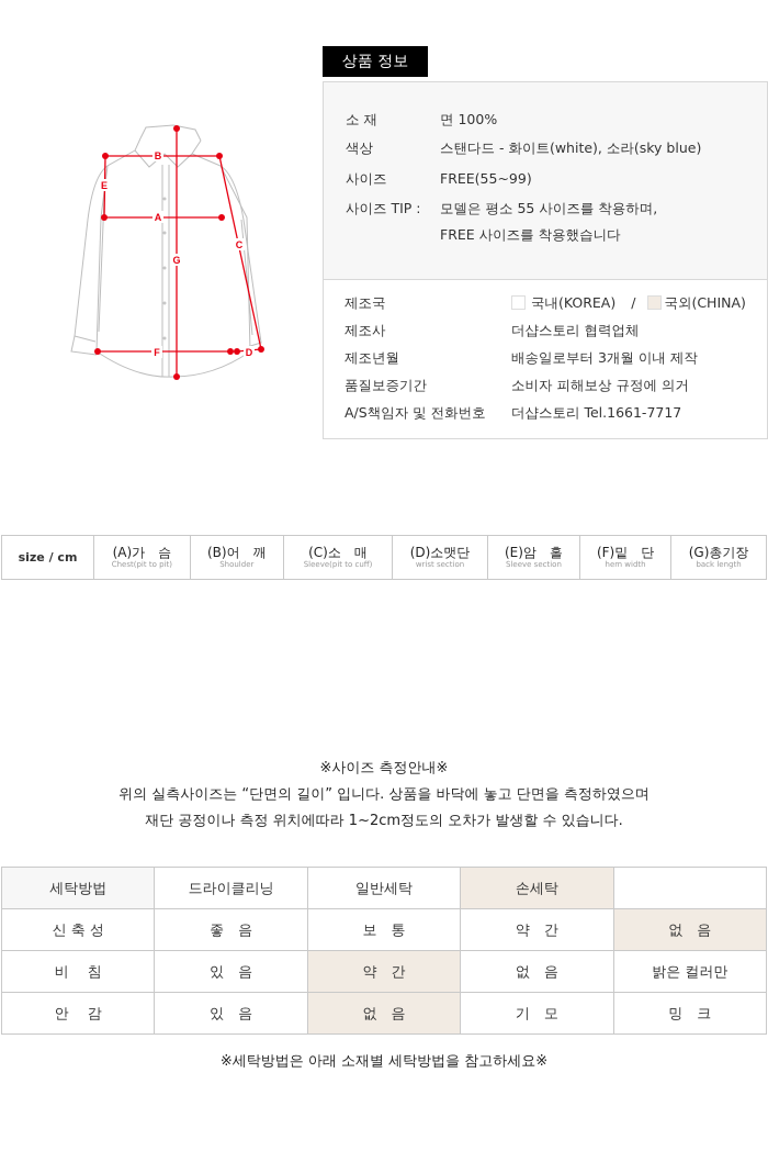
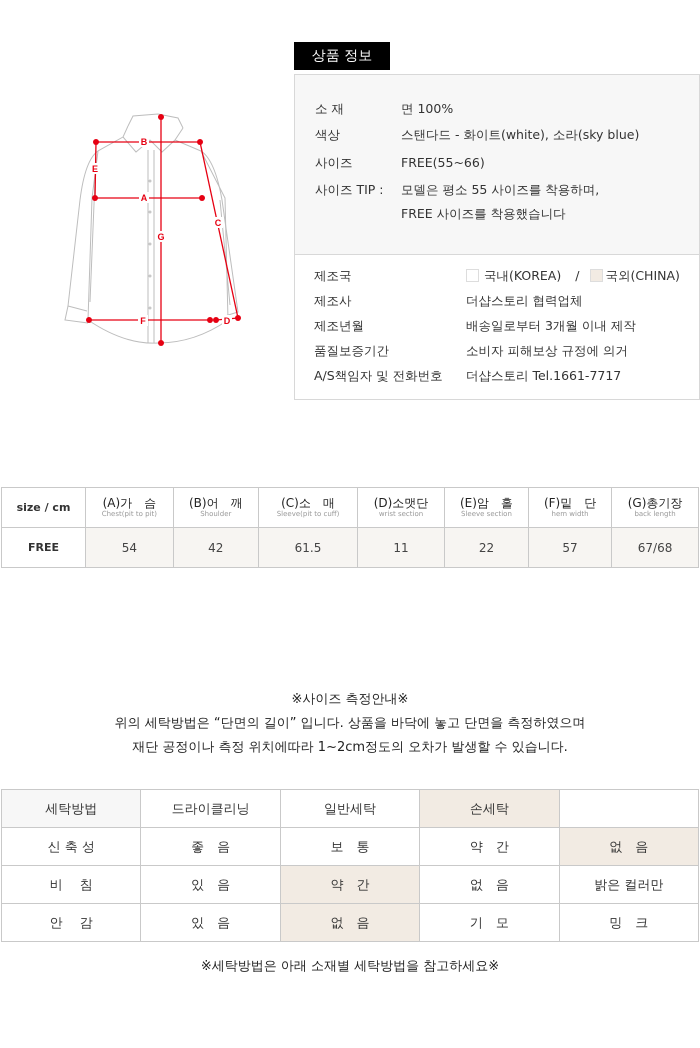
  상품 정보
  소 재
  면 100%
  색상
  스탠다드 - 화이트(white), 소라(sky blue)
  사이즈
- FREE(55~99)
+ FREE(55~66)
  사이즈 TIP :
  모델은 평소 55 사이즈를 착용하며,
  FREE 사이즈를 착용했습니다
  제조국
  국내(KOREA) / 국외(CHINA)
  제조사
  더샵스토리 협력업체
  제조년월
  배송일로부터 3개월 이내 제작
  품질보증기간
  소비자 피해보상 규정에 의거
  A/S책임자 및 전화번호
  더샵스토리 Tel.1661-7717
  B
  A
  E
  C
  G
  F
  D
  size / cm	(A)가 슴Chest(pit to pit)	(B)어 깨Shoulder	(C)소 매Sleeve(pit to cuff)	(D)소맷단wrist section	(E)암 홀Sleeve section	(F)밑 단hem width	(G)총기장back length
+ FREE	54	42	61.5	11	22	57	67/68
  ※사이즈 측정안내※
- 위의 실측사이즈는 “단면의 길이” 입니다. 상품을 바닥에 놓고 단면을 측정하였으며
+ 위의 세탁방법은 “단면의 길이” 입니다. 상품을 바닥에 놓고 단면을 측정하였으며
  재단 공정이나 측정 위치에따라 1~2cm정도의 오차가 발생할 수 있습니다.
  세탁방법	드라이클리닝	일반세탁	손세탁
  신 축 성	좋 음	보 통	약 간	없 음
  비 침	있 음	약 간	없 음	밝은 컬러만
  안 감	있 음	없 음	기 모	밍 크
  ※세탁방법은 아래 소재별 세탁방법을 참고하세요※
